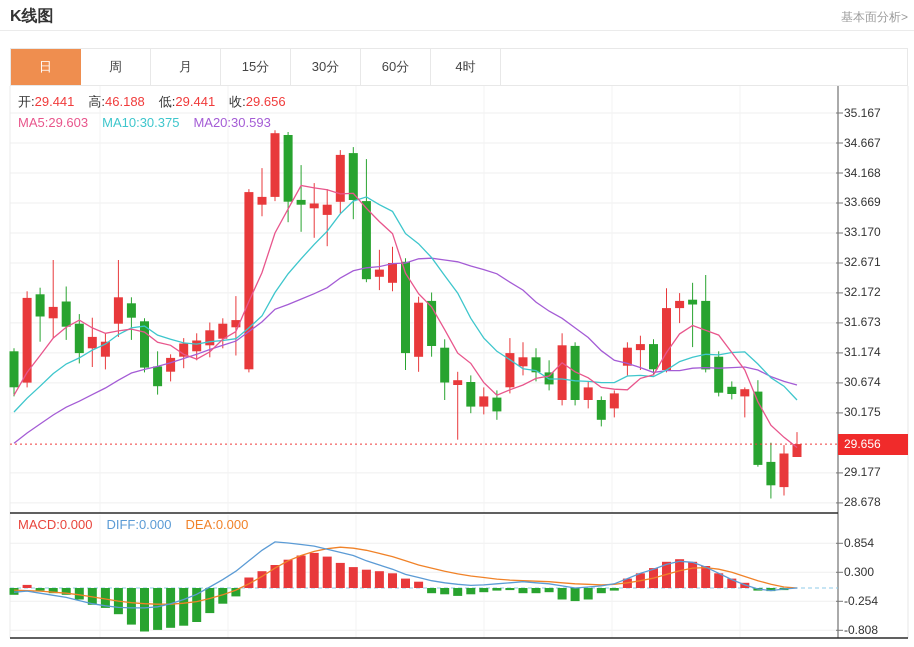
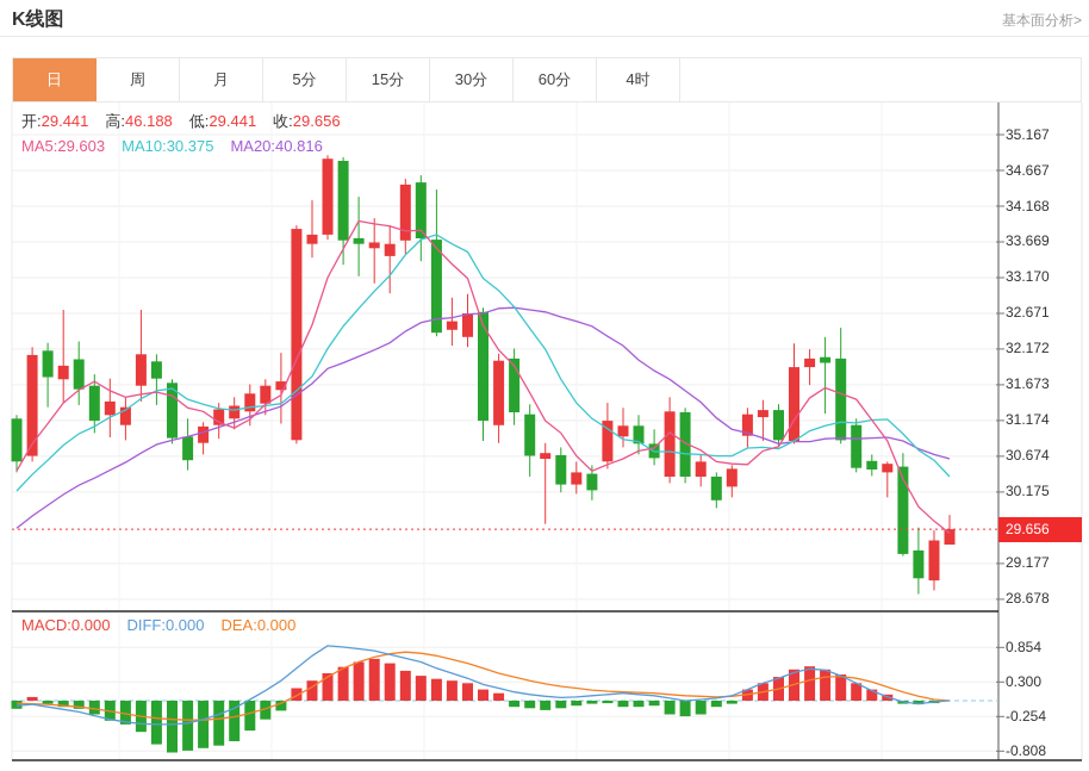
  K线图
  基本面分析>
  日
  周
  月
+ 5分
  15分
  30分
  60分
  4时
  开:29.441 高:46.188 低:29.441 收:29.656
- MA5:29.603 MA10:30.375 MA20:30.593
+ MA5:29.603 MA10:30.375 MA20:40.816
  MACD:0.000 DIFF:0.000 DEA:0.000
  35.167
  34.667
  34.168
  33.669
  33.170
  32.671
  32.172
  31.673
  31.174
  30.674
  30.175
  29.177
  28.678
  29.656
  0.854
  0.300
  -0.254
  -0.808
